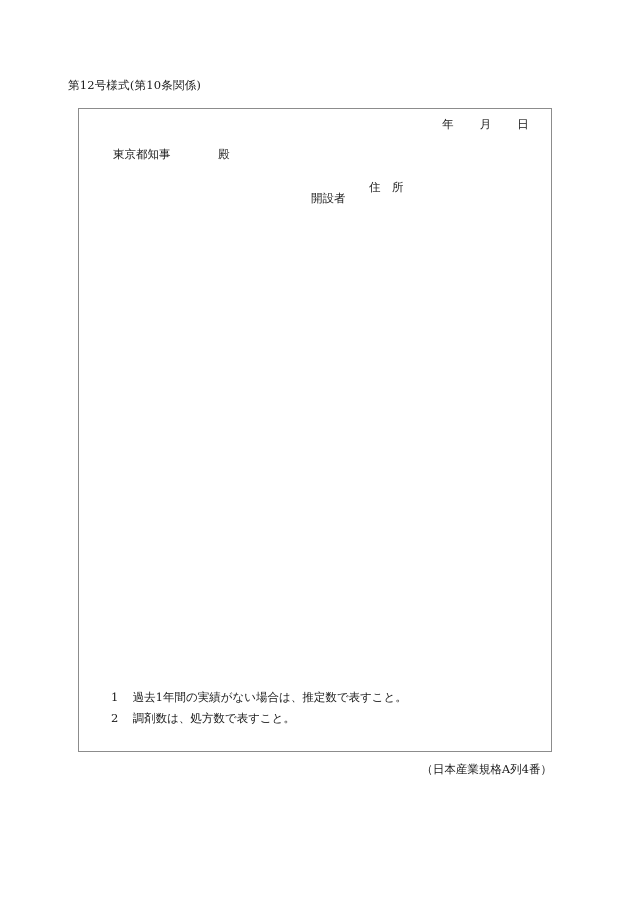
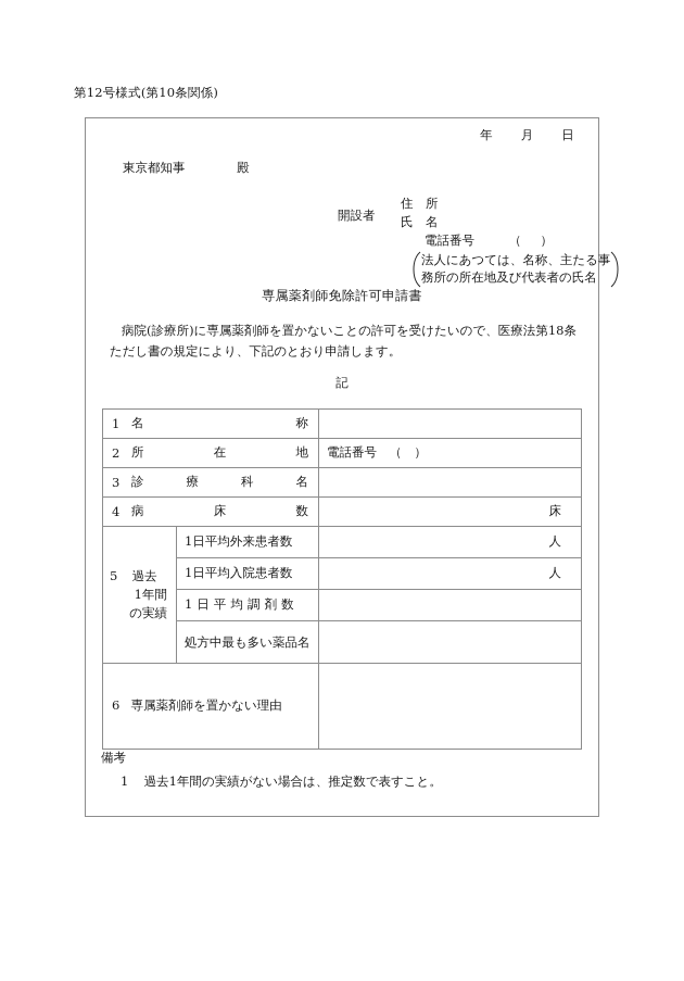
  第12号様式(第10条関係)
  年 月 日
  東京都知事 殿
  開設者
  住 所
+ 氏 名
+ 電話番号 （ ）
+ 法人にあつては、名称、主たる事
+ 務所の所在地及び代表者の氏名
+ 専属薬剤師免除許可申請書
+ 病院(診療所)に専属薬剤師を置かないことの許可を受けたいので、医療法第18条ただし書の規定により、下記のとおり申請します。
+ 記
+ 1 名 称
+ 2 所 在 地	電話番号 （ ）
+ 3 診 療 科 名
+ 4 病 床 数	床
+ 5 過去 1年間 の実績	1日平均外来患者数	人
+ 1日平均入院患者数	人
+ 1 日 平 均 調 剤 数
+ 処方中最も多い薬品名
+ 6 専属薬剤師を置かない理由
+ 備考
  1 過去1年間の実績がない場合は、推定数で表すこと。
- 2 調剤数は、処方数で表すこと。
- （日本産業規格A列4番）
